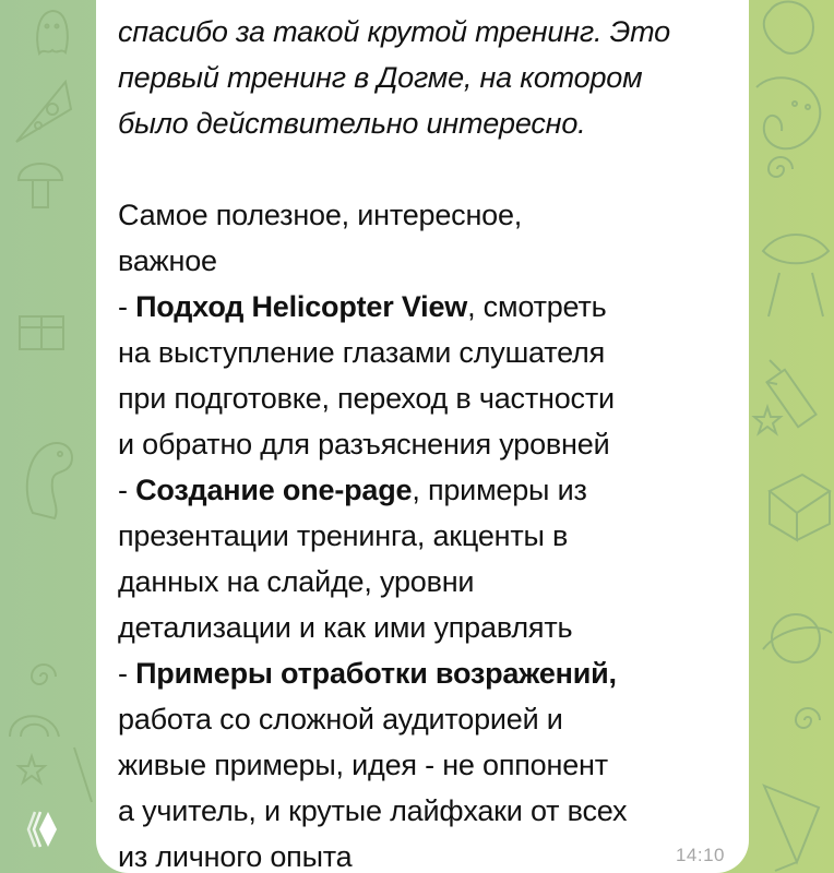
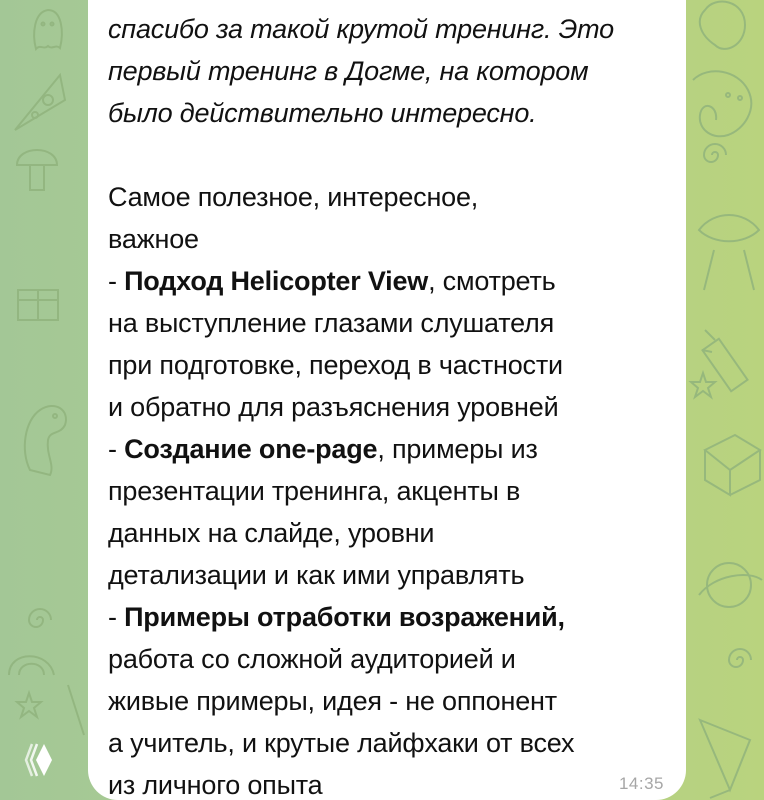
  спасибо за такой крутой тренинг. Это
  первый тренинг в Догме, на котором
  было действительно интересно.
  Самое полезное, интересное,
  важное
  - Подход Helicopter View, смотреть
  на выступление глазами слушателя
  при подготовке, переход в частности
  и обратно для разъяснения уровней
  - Создание one-page, примеры из
  презентации тренинга, акценты в
  данных на слайде, уровни
  детализации и как ими управлять
  - Примеры отработки возражений,
  работа со сложной аудиторией и
  живые примеры, идея - не оппонент
  а учитель, и крутые лайфхаки от всех
  из личного опыта
- 14:10
+ 14:35
